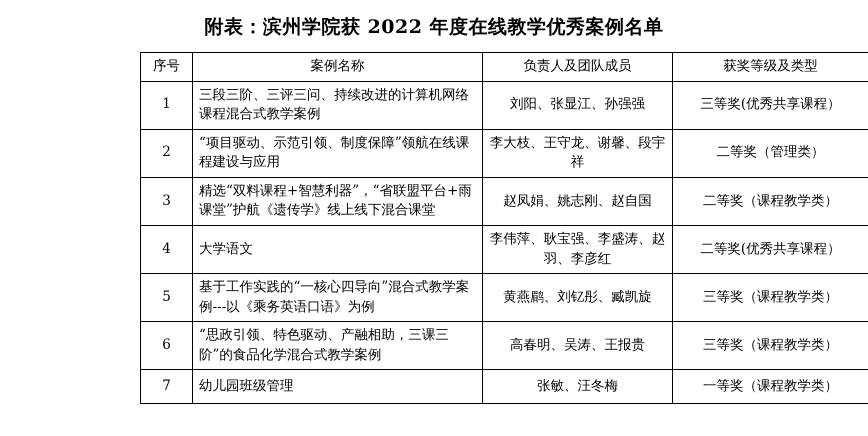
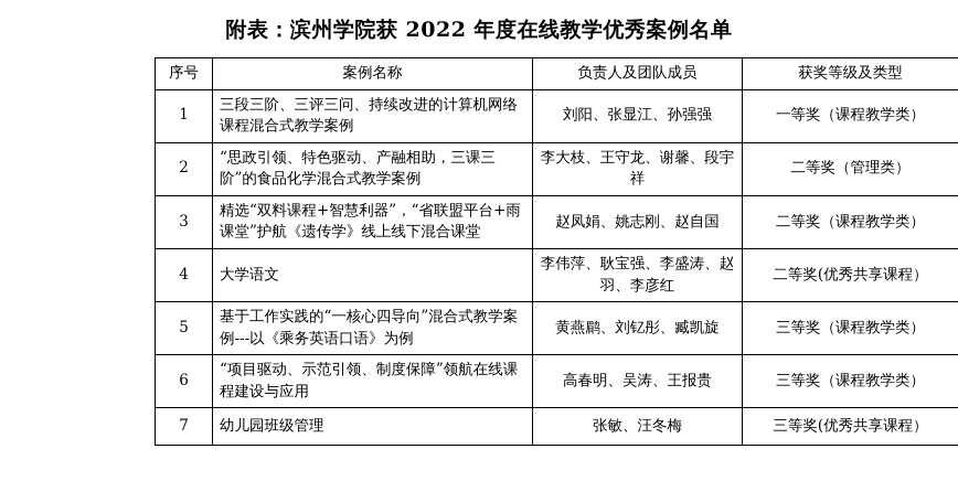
  附表：滨州学院获 2022 年度在线教学优秀案例名单
  序号	案例名称	负责人及团队成员	获奖等级及类型
- 1	三段三阶、三评三问、持续改进的计算机网络课程混合式教学案例	刘阳、张显江、孙强强	三等奖(优秀共享课程）
+ 1	三段三阶、三评三问、持续改进的计算机网络课程混合式教学案例	刘阳、张显江、孙强强	一等奖（课程教学类）
- 2	“项目驱动、示范引领、制度保障”领航在线课程建设与应用	李大枝、王守龙、谢馨、段宇祥	二等奖（管理类）
+ 2	“思政引领、特色驱动、产融相助，三课三阶”的食品化学混合式教学案例	李大枝、王守龙、谢馨、段宇祥	二等奖（管理类）
  3	精选“双料课程+智慧利器”，“省联盟平台+雨课堂”护航《遗传学》线上线下混合课堂	赵凤娟、姚志刚、赵自国	二等奖（课程教学类）
  4	大学语文	李伟萍、耿宝强、李盛涛、赵羽、李彦红	二等奖(优秀共享课程）
  5	基于工作实践的“一核心四导向”混合式教学案例---以《乘务英语口语》为例	黄燕鹛、刘钇彤、臧凯旋	三等奖（课程教学类）
- 6	“思政引领、特色驱动、产融相助，三课三阶”的食品化学混合式教学案例	高春明、吴涛、王报贵	三等奖（课程教学类）
+ 6	“项目驱动、示范引领、制度保障”领航在线课程建设与应用	高春明、吴涛、王报贵	三等奖（课程教学类）
- 7	幼儿园班级管理	张敏、汪冬梅	一等奖（课程教学类）
+ 7	幼儿园班级管理	张敏、汪冬梅	三等奖(优秀共享课程）
